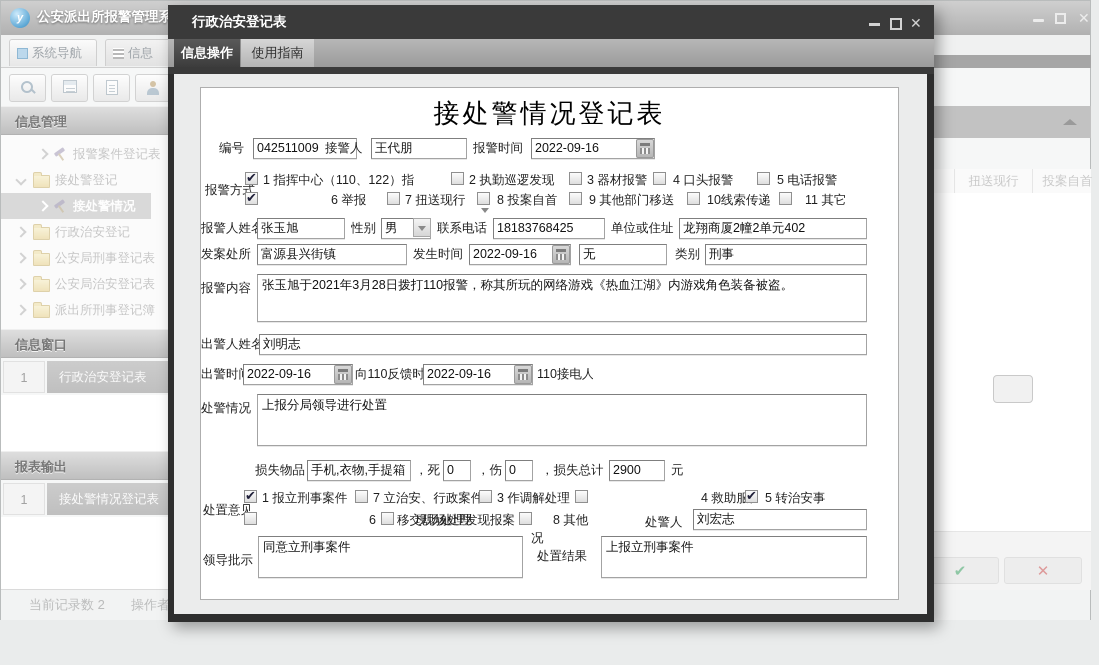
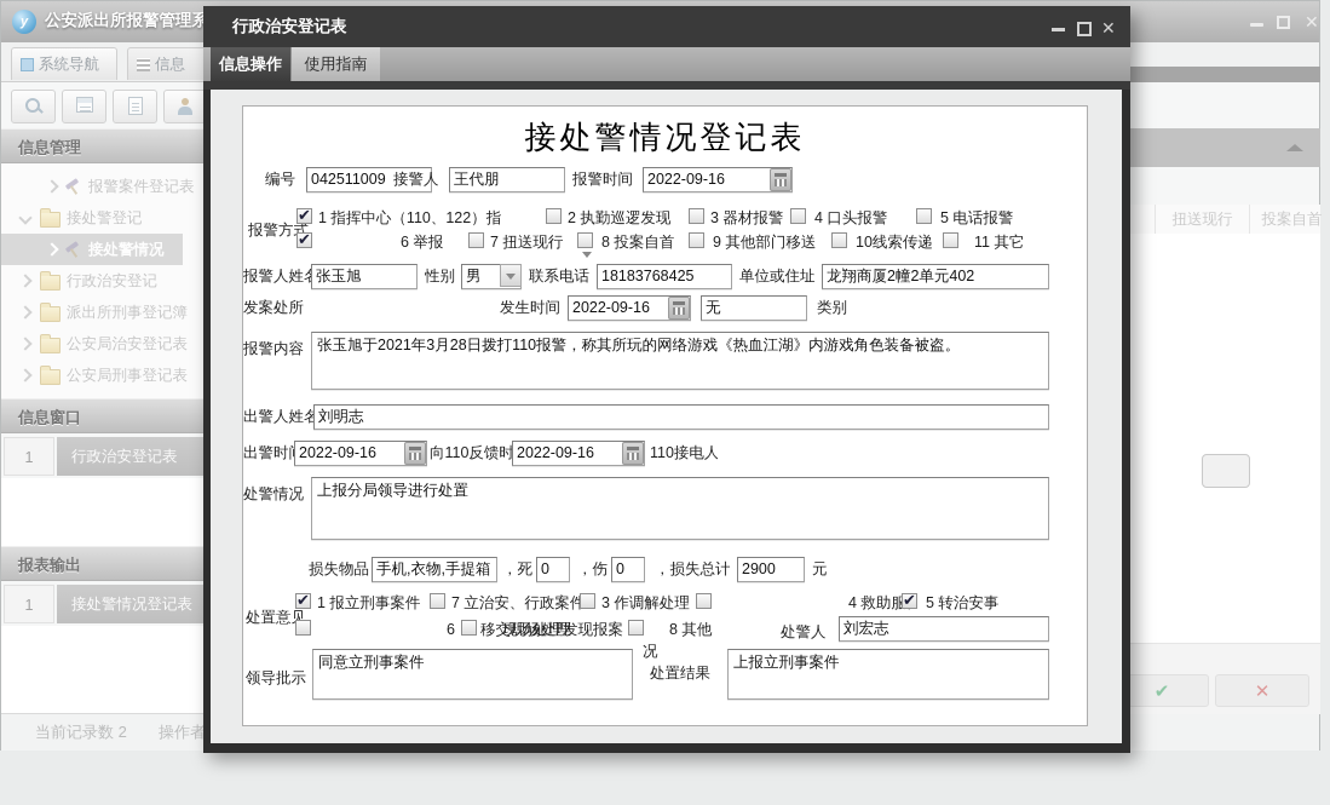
  y
  公安派出所报警管理系
  ✕
  系统导航
  信息
  信息管理
  报警案件登记表
  接处警登记
  接处警情况
  行政治安登记
- 公安局刑事登记表
+ 派出所刑事登记簿
  公安局治安登记表
- 派出所刑事登记簿
+ 公安局刑事登记表
  信息窗口
  1
  行政治安登记表
  报表输出
  1
  接处警情况登记表
  当前记录数 2
  扭送现行
  投案自首
  ✔
  ✕
  行政治安登记表
  ✕
  信息操作
  使用指南
  接处警情况登记表
  编号
  042511009
  接警人
  王代朋
  报警时间
  2022-09-16
  报警方
  1 指挥中心（110、122）指
  2 执勤巡逻发现
  3 器材报警
  4 口头报警
  5 电话报警
  6 举报
  7 扭送现行
  8 投案自首
  9 其他部门移送
  10线索传递
  11 其它
  报警人姓
  张玉旭
  性别
  男
  联系电话
  18183768425
  单位或住址
  龙翔商厦2幢2单元402
  发案处所
- 富源县兴街镇
  发生时间
  2022-09-16
  无
  类别
- 刑事
  报警内容
  张玉旭于2021年3月28日拨打110报警，称其所玩的网络游戏《热血江湖》内游戏角色装备被盗。
  出警人姓名
  刘明志
  出警时
  2022-09-16
  向110反馈时
  2022-09-16
  110接电人
  处警情况
  上报分局领导进行处置
  损失物品
  手机,衣物,手提箱
  ，死
  0
  ，伤
  0
  ，损失总计
  2900
  元
  处置意见
  1 报立刑事案件
  7 立治安、行政案件
  3 作调解处理
  4 救助服
  5 转治安事
  6
  移交现场处理
  现场处理发现报案
  8 其他
  处警人
  刘宏志
  领导批示
  同意立刑事案件
  况
  处置结果
  上报立刑事案件
